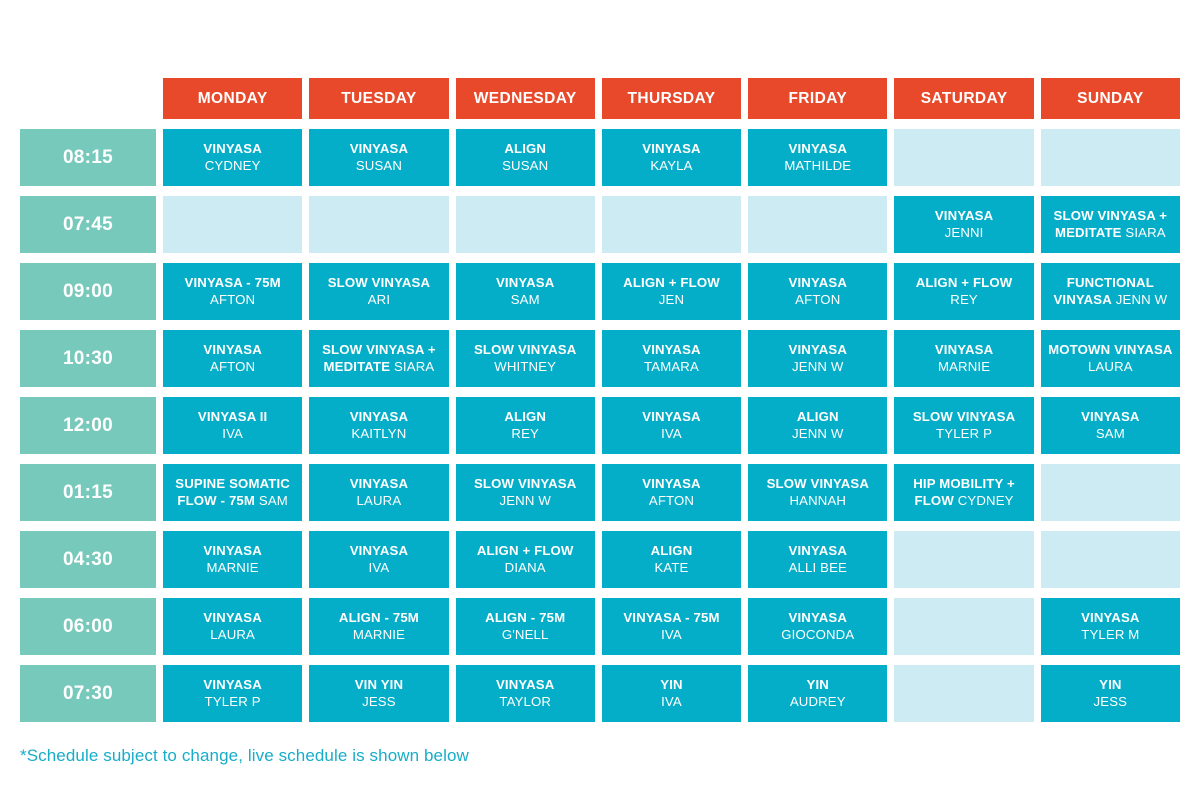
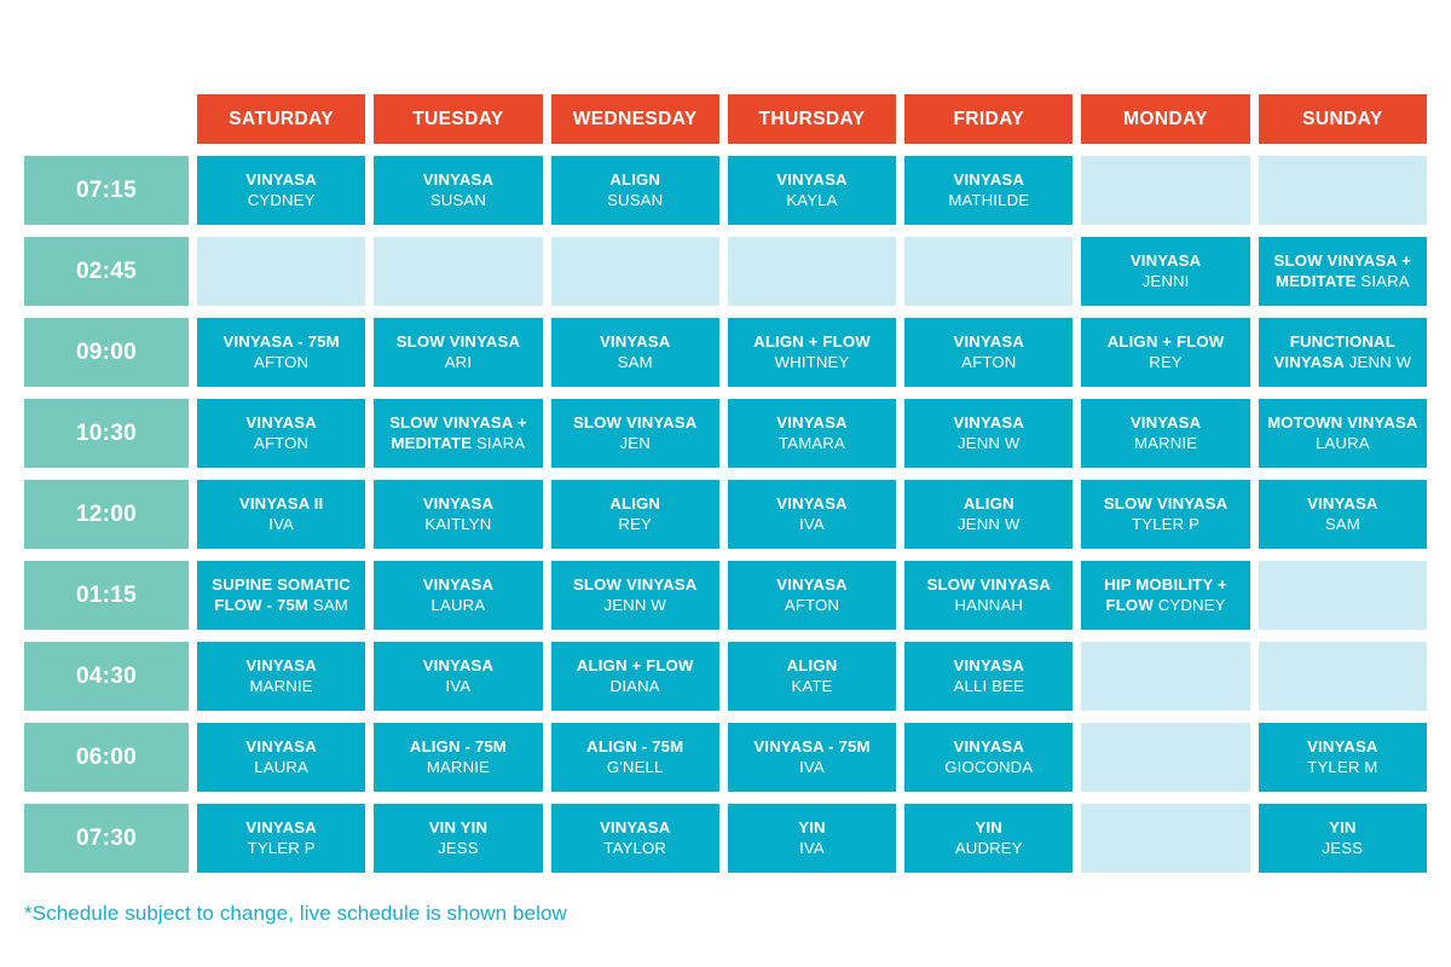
- MONDAY
+ SATURDAY
  TUESDAY
  WEDNESDAY
  THURSDAY
  FRIDAY
- SATURDAY
+ MONDAY
  SUNDAY
- 08:15
+ 07:15
  VINYASA
  CYDNEY
  VINYASA
  SUSAN
  ALIGN
  SUSAN
  VINYASA
  KAYLA
  VINYASA
  MATHILDE
- 07:45
+ 02:45
  VINYASA
  JENNI
  SLOW VINYASA + MEDITATE SIARA
  09:00
  VINYASA - 75M
  AFTON
  SLOW VINYASA
  ARI
  VINYASA
  SAM
  ALIGN + FLOW
- JEN
+ WHITNEY
  VINYASA
  AFTON
  ALIGN + FLOW
  REY
  FUNCTIONAL VINYASA JENN W
  10:30
  VINYASA
  AFTON
  SLOW VINYASA + MEDITATE SIARA
  SLOW VINYASA
- WHITNEY
+ JEN
  VINYASA
  TAMARA
  VINYASA
  JENN W
  VINYASA
  MARNIE
  MOTOWN VINYASA
  LAURA
  12:00
  VINYASA II
  IVA
  VINYASA
  KAITLYN
  ALIGN
  REY
  VINYASA
  IVA
  ALIGN
  JENN W
  SLOW VINYASA
  TYLER P
  VINYASA
  SAM
  01:15
  SUPINE SOMATIC FLOW - 75M SAM
  VINYASA
  LAURA
  SLOW VINYASA
  JENN W
  VINYASA
  AFTON
  SLOW VINYASA
  HANNAH
  HIP MOBILITY + FLOW CYDNEY
  04:30
  VINYASA
  MARNIE
  VINYASA
  IVA
  ALIGN + FLOW
  DIANA
  ALIGN
  KATE
  VINYASA
  ALLI BEE
  06:00
  VINYASA
  LAURA
  ALIGN - 75M
  MARNIE
  ALIGN - 75M
  G'NELL
  VINYASA - 75M
  IVA
  VINYASA
  GIOCONDA
  VINYASA
  TYLER M
  07:30
  VINYASA
  TYLER P
  VIN YIN
  JESS
  VINYASA
  TAYLOR
  YIN
  IVA
  YIN
  AUDREY
  YIN
  JESS
  *Schedule subject to change, live schedule is shown below
